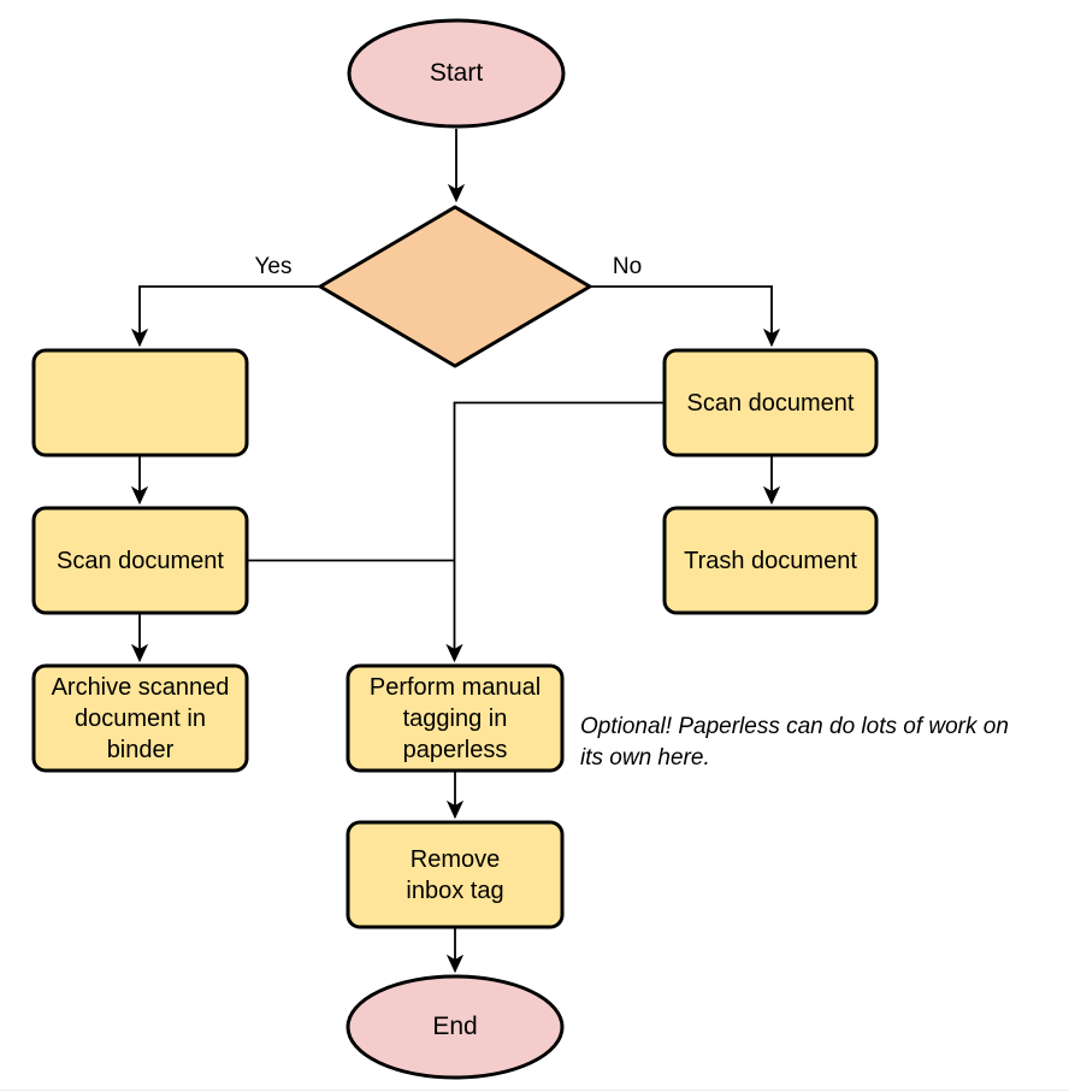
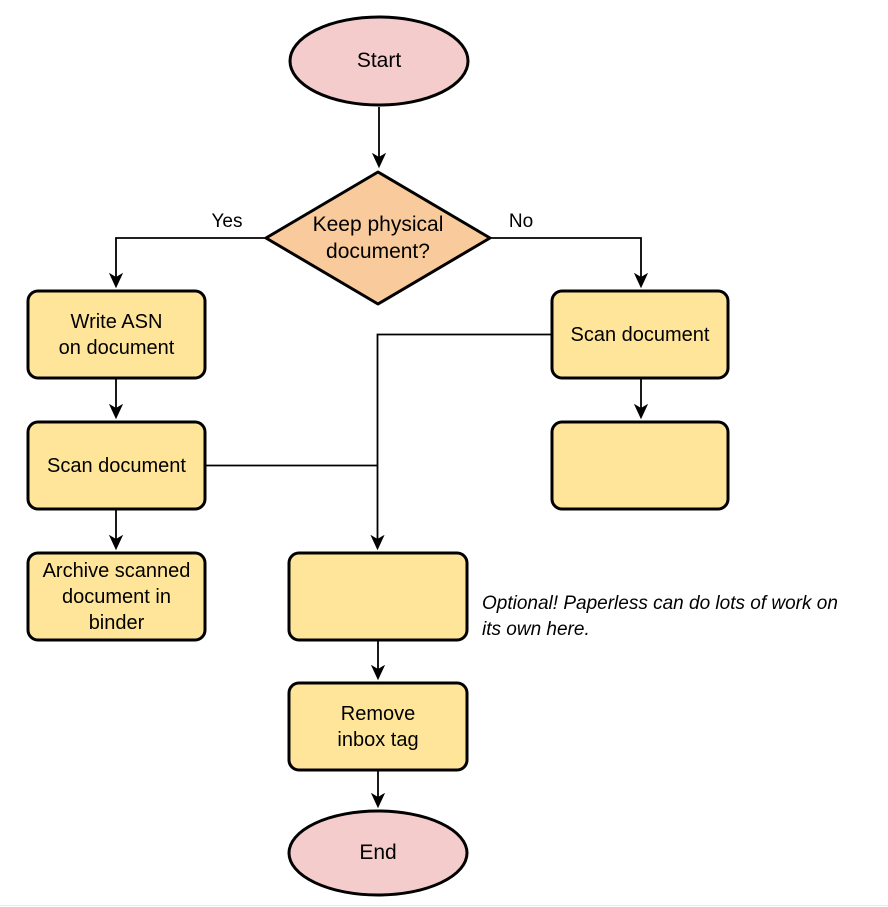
  Start
+ Keep physical
+ document?
  Yes
  No
+ Write ASN
+ on document
  Scan document
  Archive scanned
  document in
  binder
  Scan document
- Trash document
- Perform manual
- tagging in
- paperless
  Remove
  inbox tag
  End
  Optional! Paperless can do lots of work on
  its own here.
